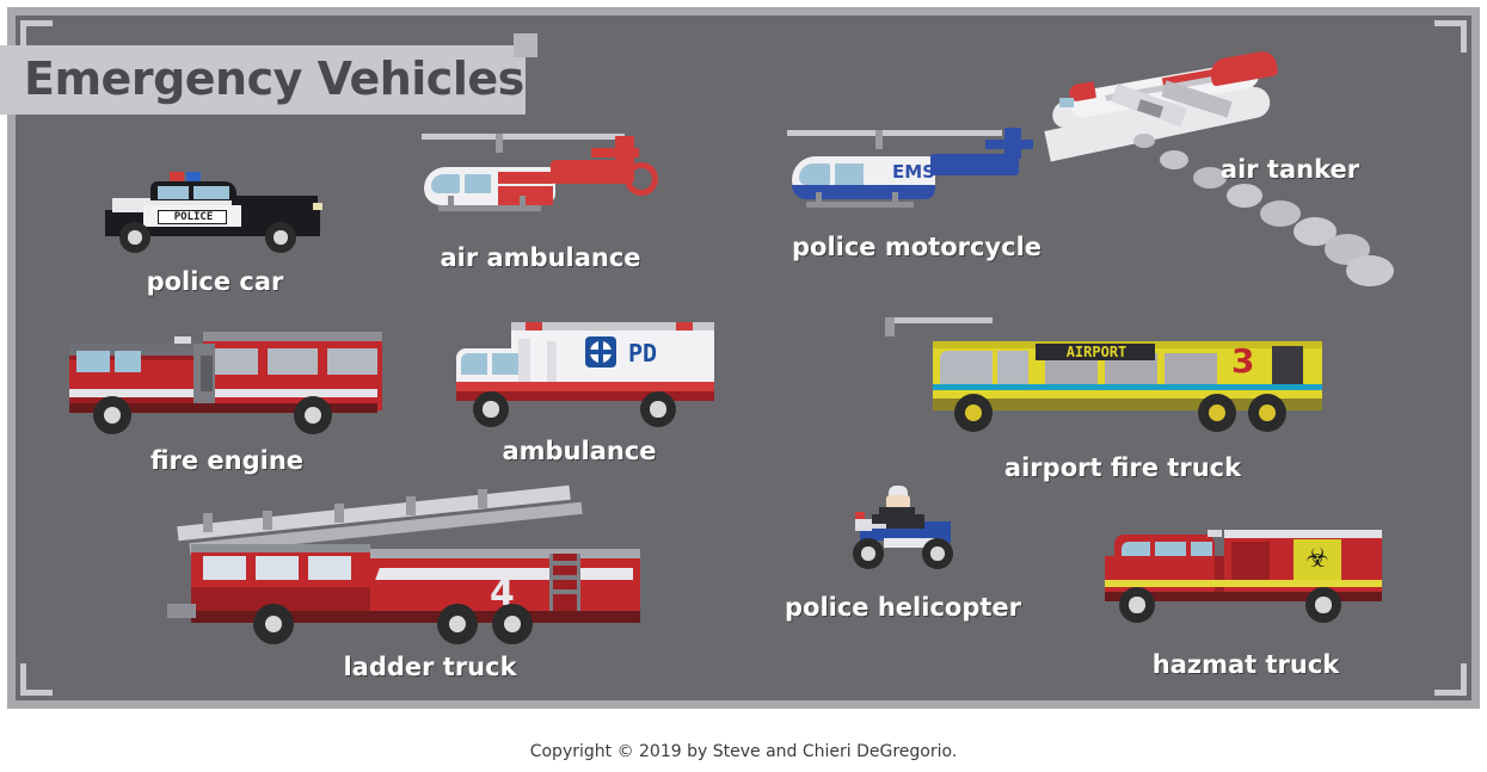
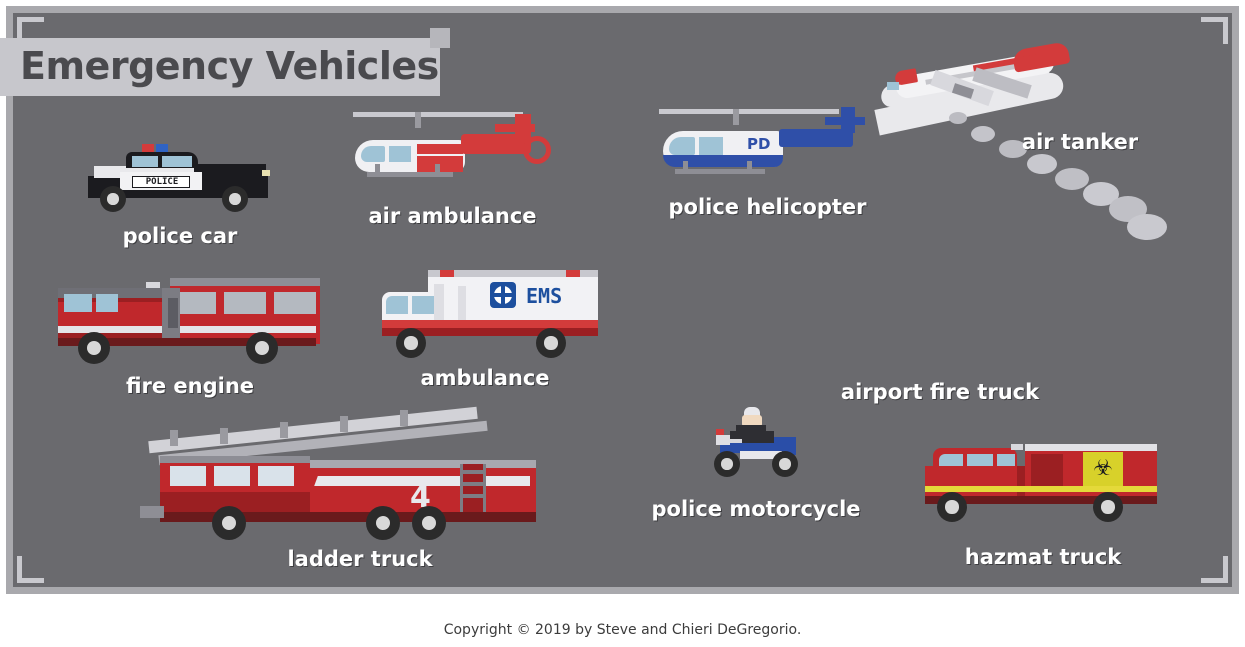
  Emergency Vehicles
  POLICE
  police car
  air ambulance
- EMS
+ PD
- police motorcycle
+ police helicopter
  air tanker
  fire engine
- PD
+ EMS
  ambulance
- AIRPORT
- 3
  airport fire truck
  4
  ladder truck
- police helicopter
+ police motorcycle
  ☣
  hazmat truck
  Copyright © 2019 by Steve and Chieri DeGregorio.
